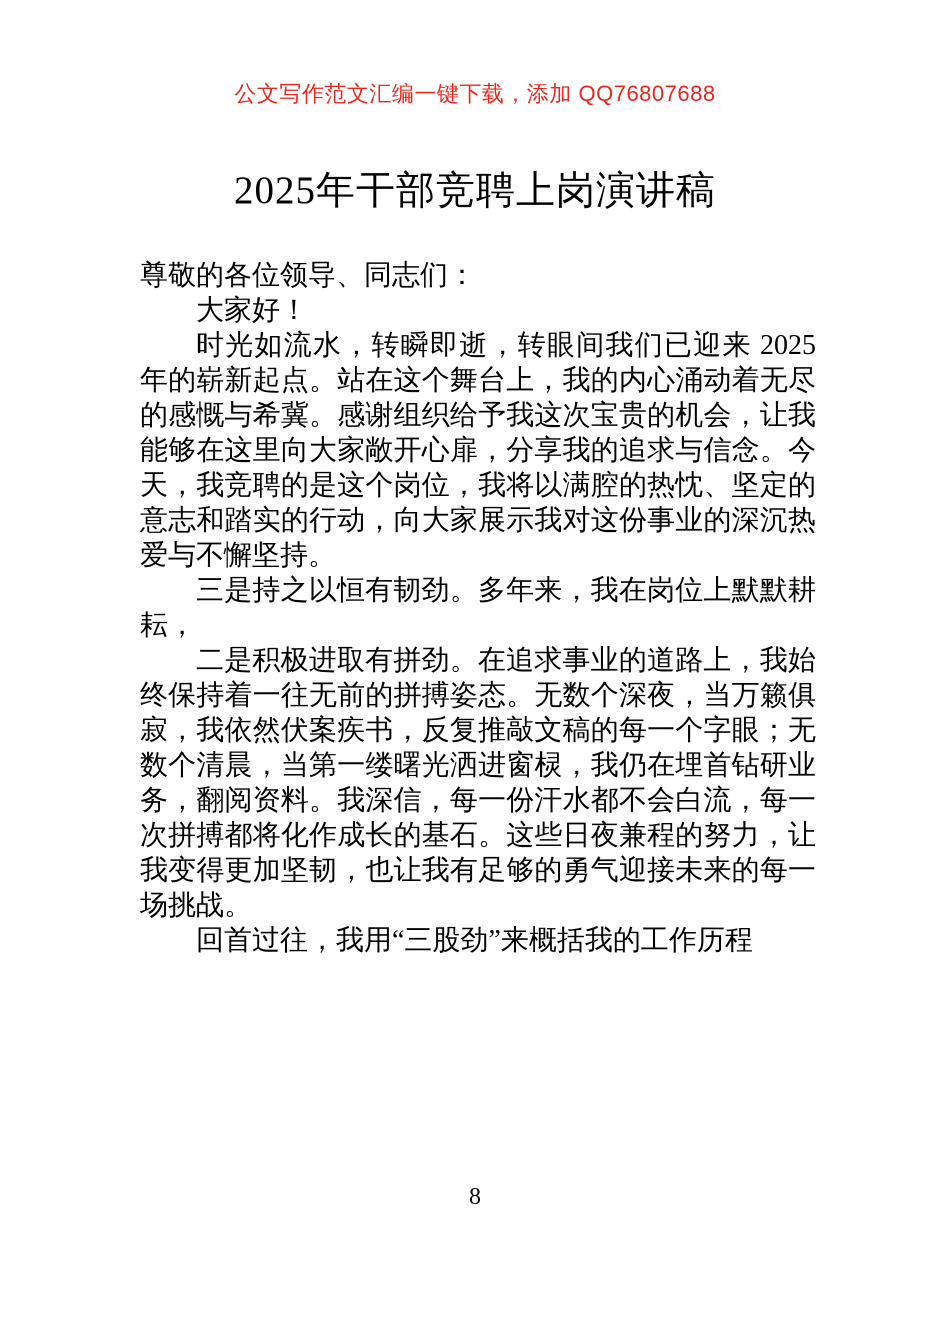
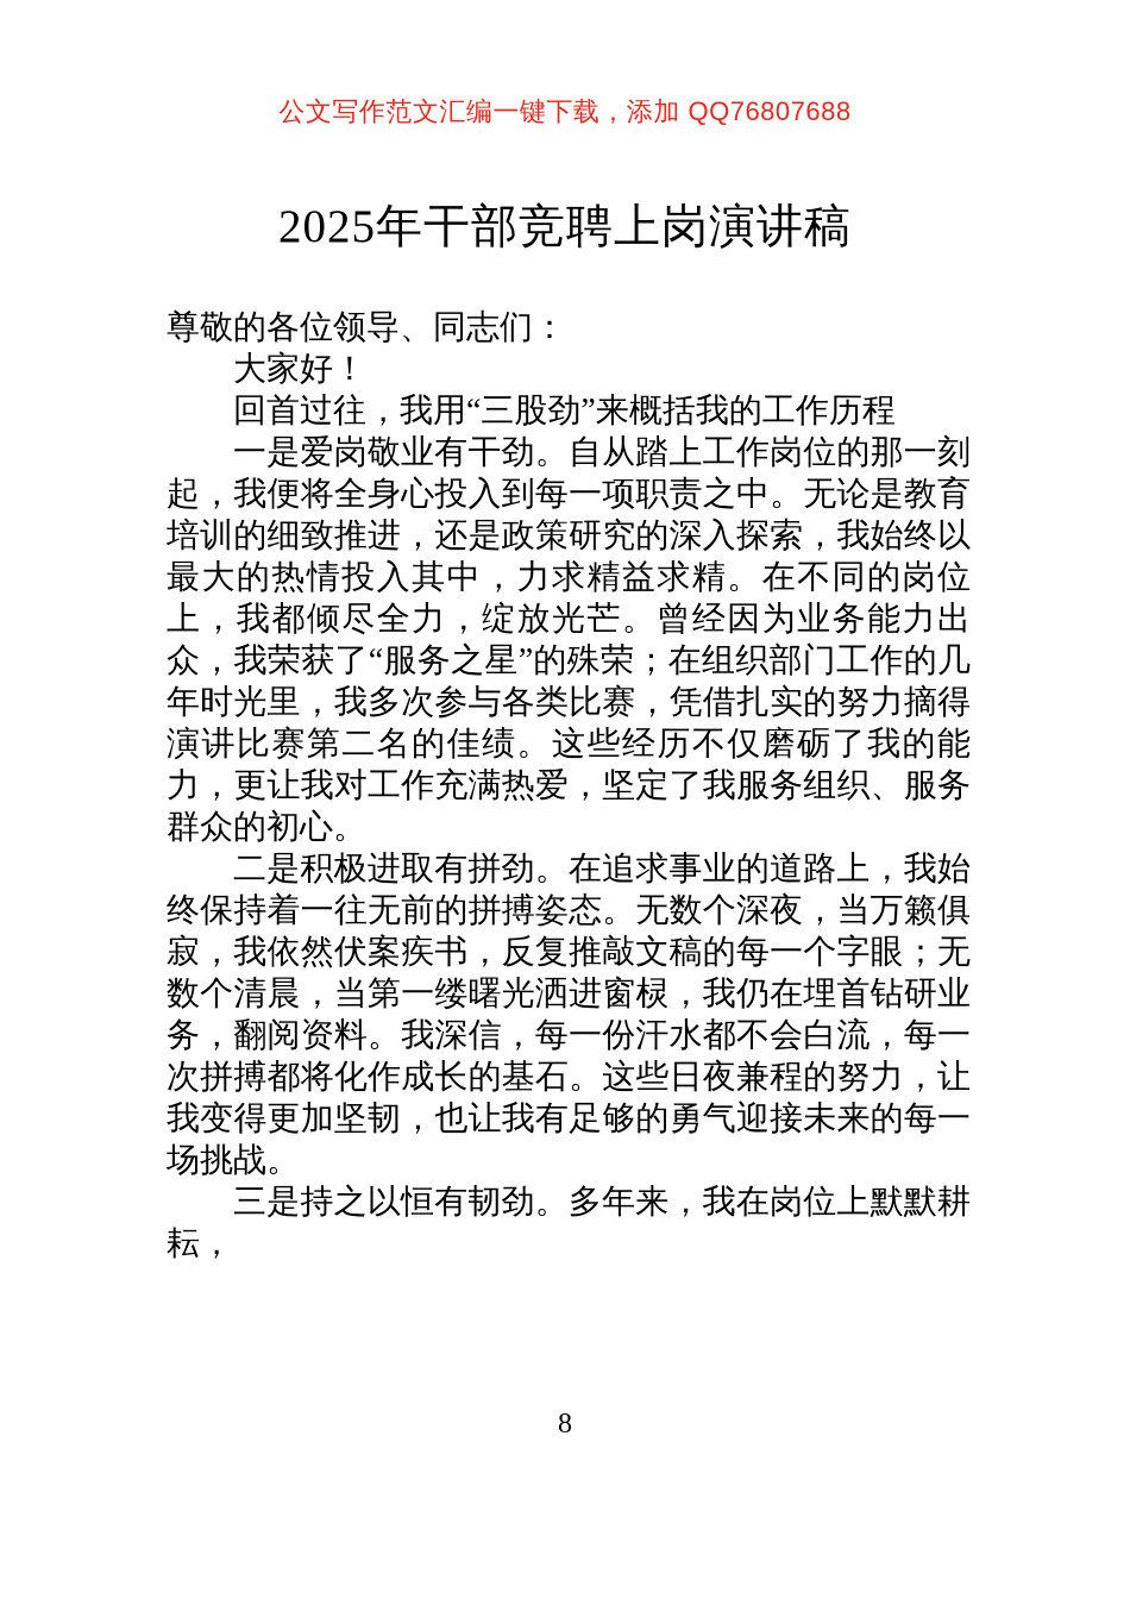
  公文写作范文汇编一键下载，添加 QQ76807688
  2025年干部竞聘上岗演讲稿
  尊敬的各位领导、同志们：
  大家好！
- 时光如流水，转瞬即逝，转眼间我们已迎来 2025 年的崭新起点。站在这个舞台上，我的内心涌动着无尽的感慨与希冀。感谢组织给予我这次宝贵的机会，让我能够在这里向大家敞开心扉，分享我的追求与信念。今天，我竞聘的是这个岗位，我将以满腔的热忱、坚定的意志和踏实的行动，向大家展示我对这份事业的深沉热爱与不懈坚持。
- 三是持之以恒有韧劲。多年来，我在岗位上默默耕耘，
+ 回首过往，我用“三股劲”来概括我的工作历程
+ 一是爱岗敬业有干劲。自从踏上工作岗位的那一刻起，我便将全身心投入到每一项职责之中。无论是教育培训的细致推进，还是政策研究的深入探索，我始终以最大的热情投入其中，力求精益求精。在不同的岗位上，我都倾尽全力，绽放光芒。曾经因为业务能力出众，我荣获了“服务之星”的殊荣；在组织部门工作的几年时光里，我多次参与各类比赛，凭借扎实的努力摘得演讲比赛第二名的佳绩。这些经历不仅磨砺了我的能力，更让我对工作充满热爱，坚定了我服务组织、服务群众的初心。
  二是积极进取有拼劲。在追求事业的道路上，我始终保持着一往无前的拼搏姿态。无数个深夜，当万籁俱寂，我依然伏案疾书，反复推敲文稿的每一个字眼；无数个清晨，当第一缕曙光洒进窗棂，我仍在埋首钻研业务，翻阅资料。我深信，每一份汗水都不会白流，每一次拼搏都将化作成长的基石。这些日夜兼程的努力，让我变得更加坚韧，也让我有足够的勇气迎接未来的每一场挑战。
- 回首过往，我用“三股劲”来概括我的工作历程
+ 三是持之以恒有韧劲。多年来，我在岗位上默默耕耘，
  8
